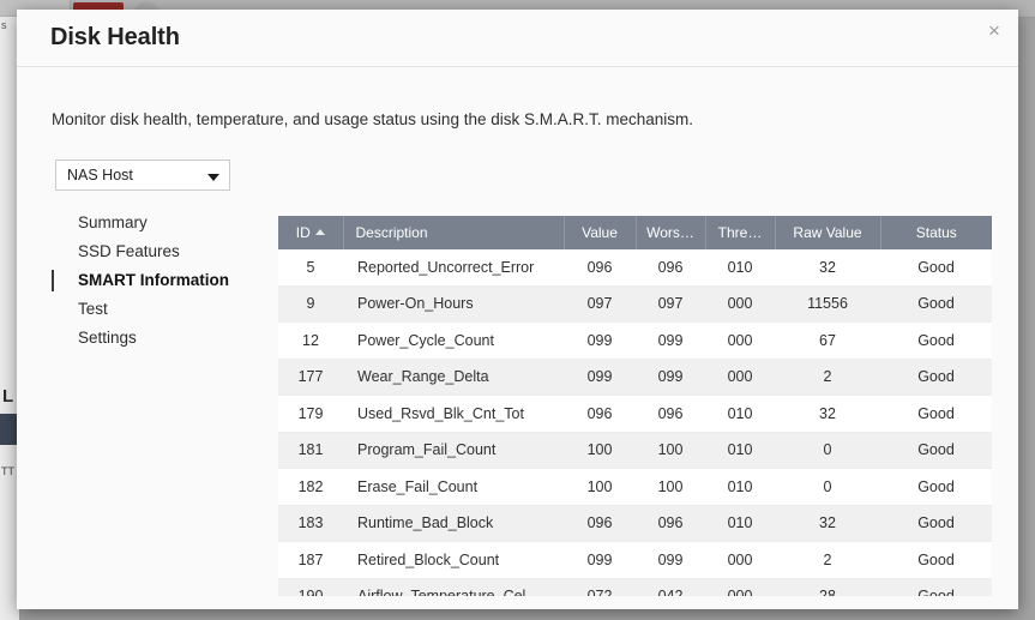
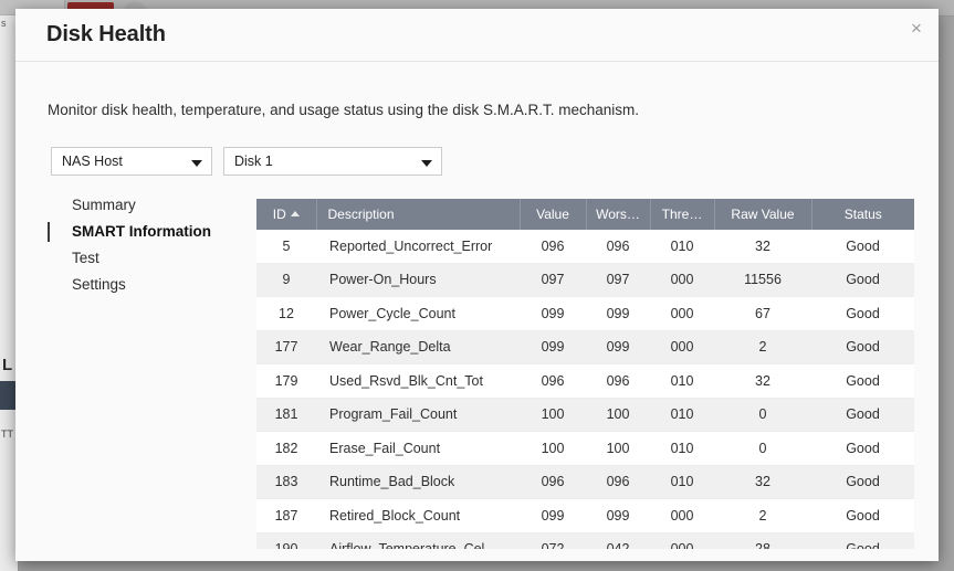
  s
  L
  TT
  Disk Health
  ×
  Monitor disk health, temperature, and usage status using the disk S.M.A.R.T. mechanism.
  NAS Host
+ Disk 1
  Summary
- SSD Features
  SMART Information
  Test
  Settings
  ID	Description	Value	Wors…	Thre…	Raw Value	Status
  5	Reported_Uncorrect_Error	096	096	010	32	Good
  9	Power-On_Hours	097	097	000	11556	Good
  12	Power_Cycle_Count	099	099	000	67	Good
  177	Wear_Range_Delta	099	099	000	2	Good
  179	Used_Rsvd_Blk_Cnt_Tot	096	096	010	32	Good
  181	Program_Fail_Count	100	100	010	0	Good
  182	Erase_Fail_Count	100	100	010	0	Good
  183	Runtime_Bad_Block	096	096	010	32	Good
  187	Retired_Block_Count	099	099	000	2	Good
